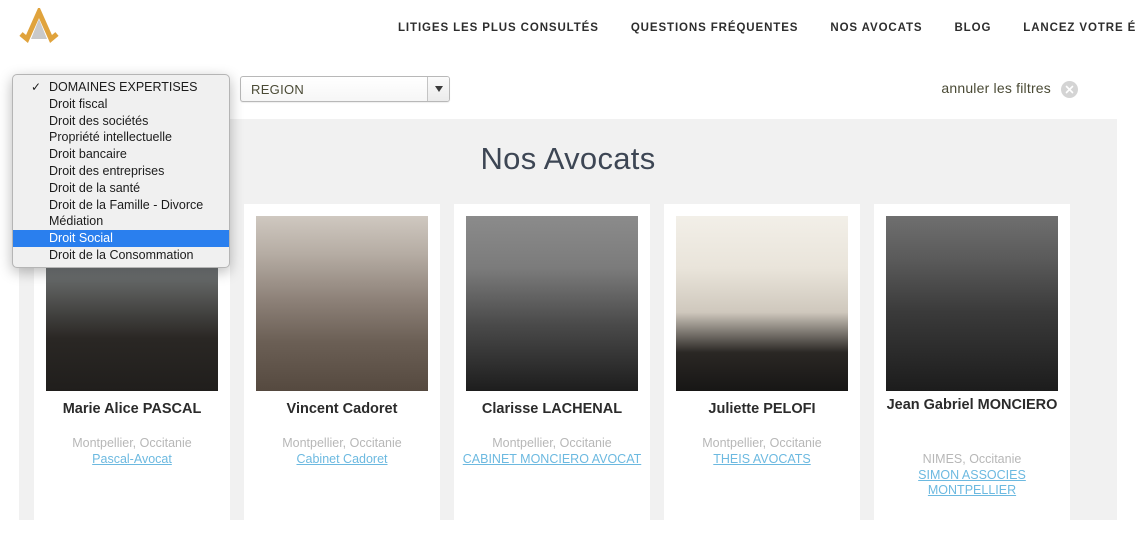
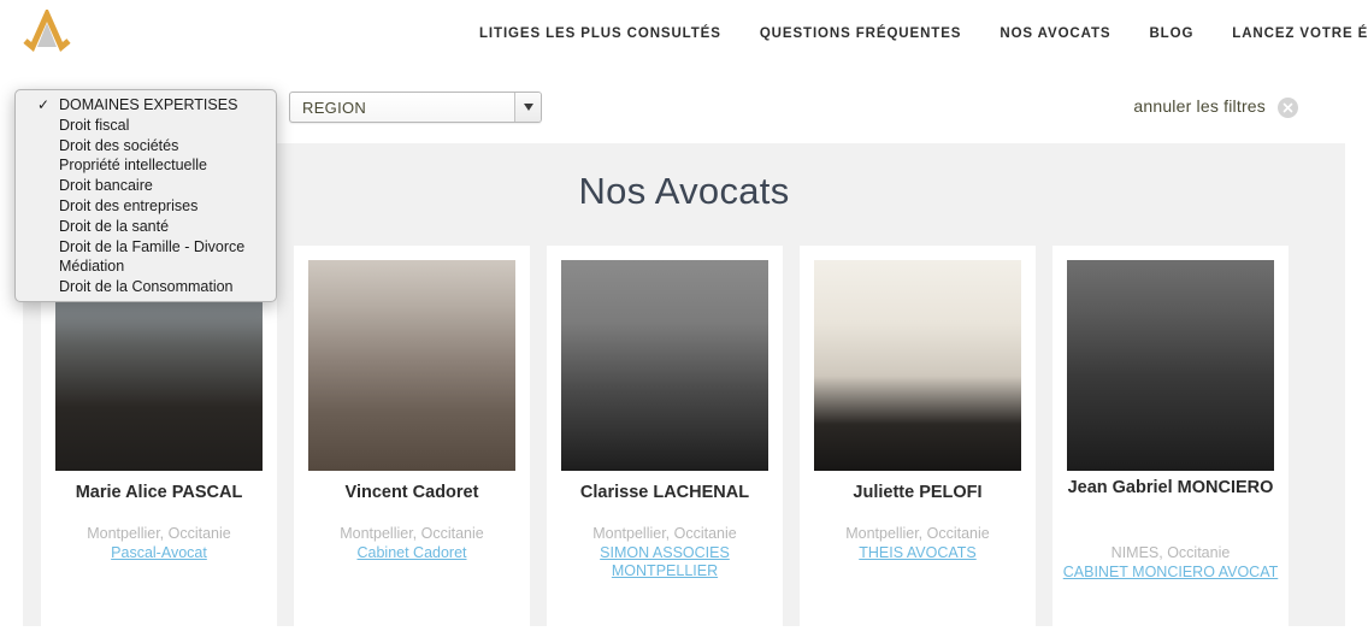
  LITIGES LES PLUS CONSULTÉS
  QUESTIONS FRÉQUENTES
  NOS AVOCATS
  BLOG
  LANCEZ VOTRE É
  REGION
  annuler les filtres
  ✓
  DOMAINES EXPERTISES
  Droit fiscal
  Droit des sociétés
  Propriété intellectuelle
  Droit bancaire
  Droit des entreprises
  Droit de la santé
  Droit de la Famille - Divorce
  Médiation
- Droit Social
  Droit de la Consommation
  Nos Avocats
  Marie Alice PASCAL
  Montpellier, Occitanie
  Pascal-Avocat
  Vincent Cadoret
  Montpellier, Occitanie
  Cabinet Cadoret
  Clarisse LACHENAL
  Montpellier, Occitanie
- CABINET MONCIERO AVOCAT
+ SIMON ASSOCIES MONTPELLIER
  Juliette PELOFI
  Montpellier, Occitanie
  THEIS AVOCATS
  Jean Gabriel MONCIERO
  NIMES, Occitanie
- SIMON ASSOCIES MONTPELLIER
+ CABINET MONCIERO AVOCAT
